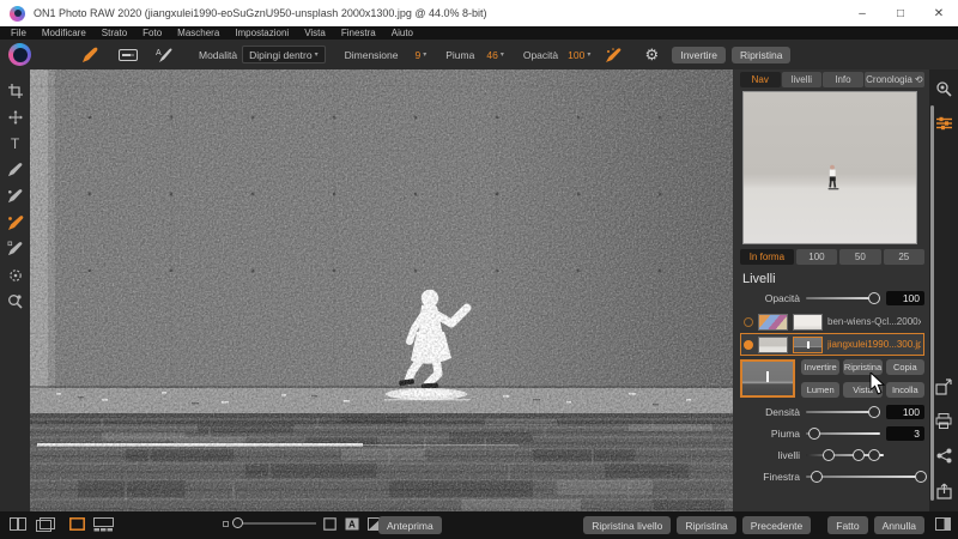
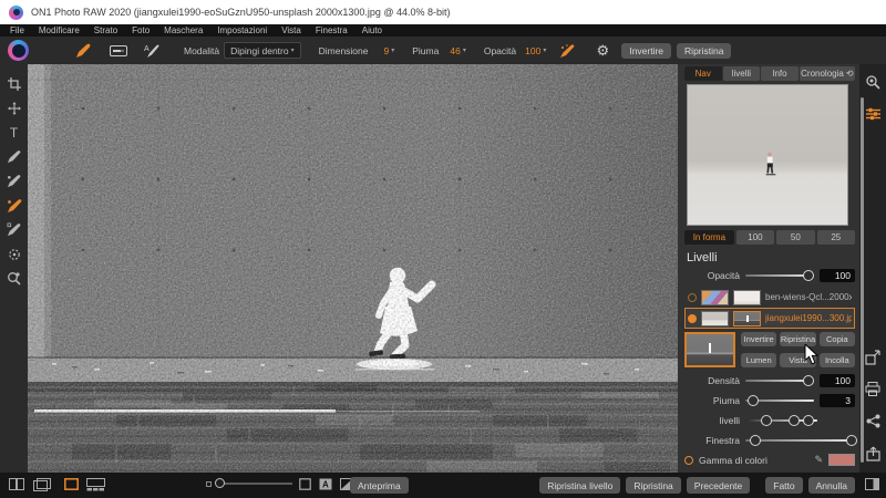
  ON1 Photo RAW 2020 (jiangxulei1990-eoSuGznU950-unsplash 2000x1300.jpg @ 44.0% 8-bit)
- –
- □
- ✕
  File
  Modificare
  Strato
  Foto
  Maschera
  Impostazioni
  Vista
  Finestra
  Aiuto
  Modalità
  Dipingi dentro
  Dimensione
  9
  Piuma
  46
  Opacità
  100
  ⚙
  Invertire
  Ripristina
  T
  Nav
  livelli
  Info
  Cronologia
  ⟲
  In forma
  100
  50
  25
  Livelli
  Opacità
  100
  ben-wiens-Qcl...2000x
  jiangxulei1990...300.jp
  Invertire
  Ripristina
  Copia
  Lumen
  Vist
  Incolla
  Densità
  100
  Piuma
  3
  livelli
  Finestra
+ Gamma di colori
+ ✎
  A
  Anteprima
  Ripristina livello
  Ripristina
  Precedente
  Fatto
  Annulla
